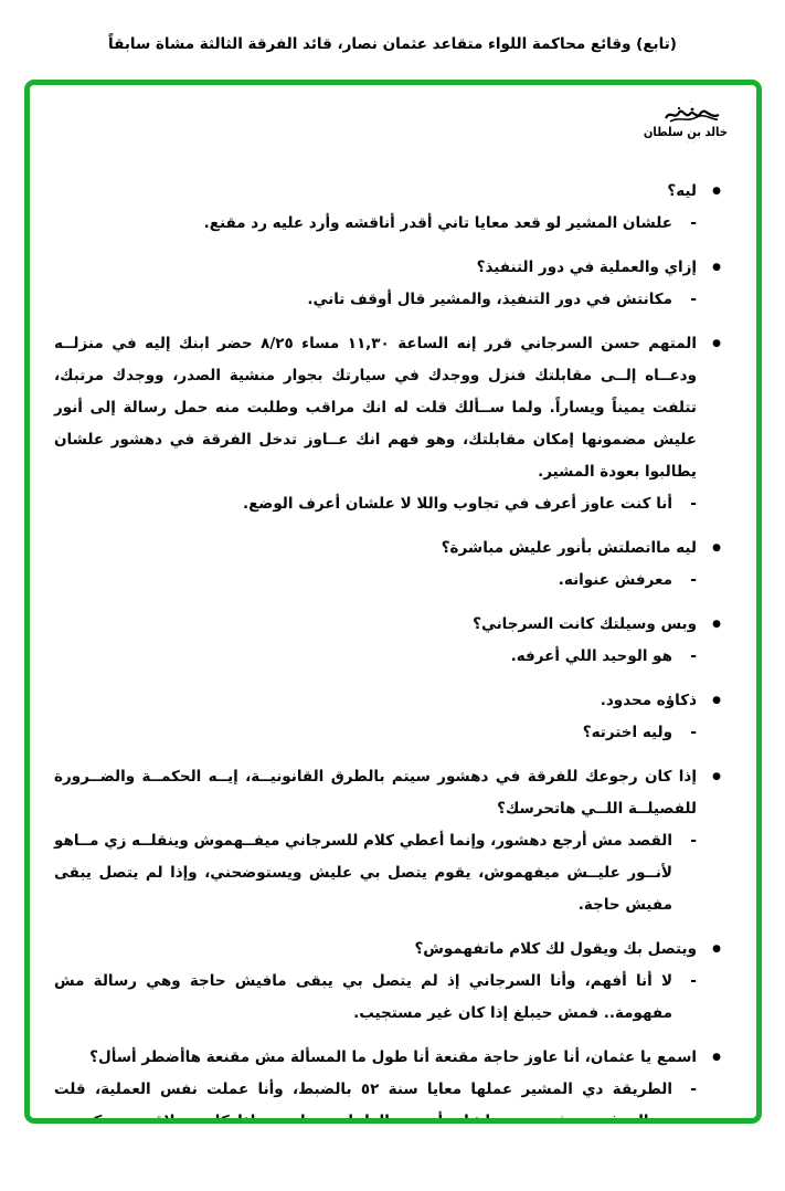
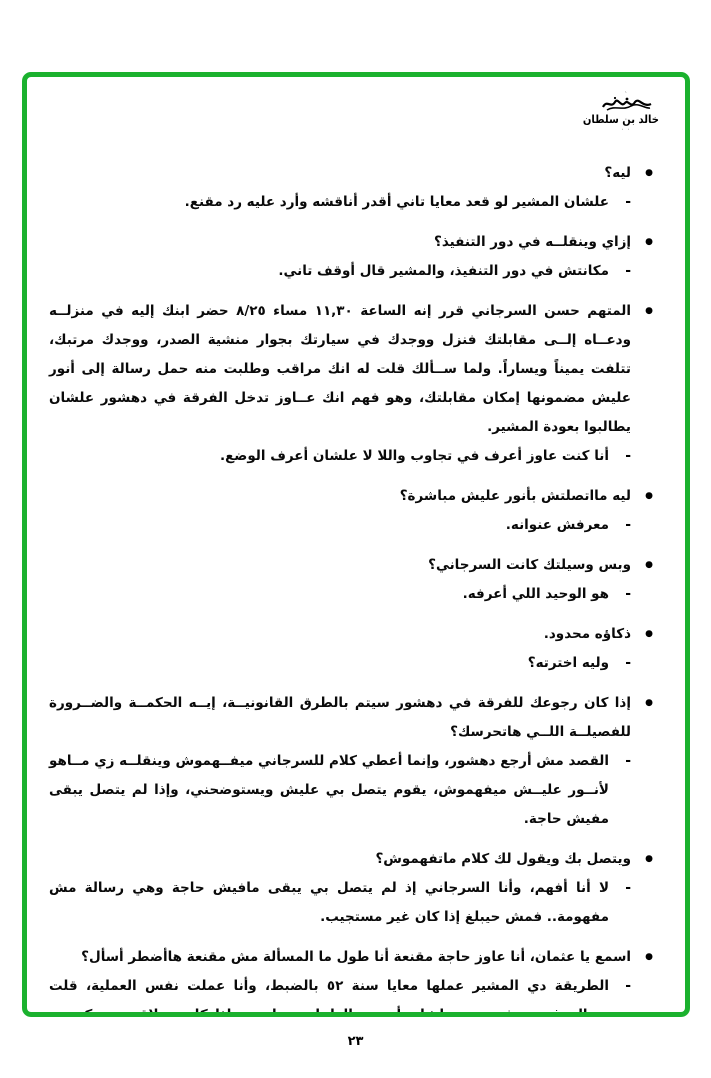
- (تابع) وقائع محاكمة اللواء متقاعد عثمان نصار، قائد الفرقة الثالثة مشاة سابقاً
  خالد بن سلطان
  ●
  ليه؟
  -
  علشان المشير لو قعد معايا تاني أقدر أناقشه وأرد عليه رد مقنع.
  ●
- إزاي والعملية في دور التنفيذ؟
+ إزاي وينقلــه في دور التنفيذ؟
  -
  مكانتش في دور التنفيذ، والمشير قال أوقف تاني.
  ●
  المتهم حسن السرجاني قرر إنه الساعة ١١,٣٠ مساء ٨/٢٥ حضر ابنك إليه في منزلــه ودعــاه إلــى مقابلتك فنزل ووجدك في سيارتك بجوار منشية الصدر، ووجدك مرتبك، تتلفت يميناً ويساراً. ولما ســألك قلت له انك مراقب وطلبت منه حمل رسالة إلى أنور عليش مضمونها إمكان مقابلتك، وهو فهم انك عــاوز تدخل الفرقة في دهشور علشان يطالبوا بعودة المشير.
  -
  أنا كنت عاوز أعرف في تجاوب واللا لا علشان أعرف الوضع.
  ●
  ليه مااتصلتش بأنور عليش مباشرة؟
  -
  معرفش عنوانه.
  ●
  وبس وسيلتك كانت السرجاني؟
  -
  هو الوحيد اللي أعرفه.
  ●
  ذكاؤه محدود.
  -
  وليه اخترته؟
  ●
  إذا كان رجوعك للفرقة في دهشور سيتم بالطرق القانونيــة، إيــه الحكمــة والضــرورة للفصيلــة اللــي هاتحرسك؟
  -
  القصد مش أرجع دهشور، وإنما أعطي كلام للسرجاني ميفــهموش وينقلــه زي مــاهو لأنــور عليــش ميفهموش، يقوم يتصل بي عليش ويستوضحني، وإذا لم يتصل يبقى مفيش حاجة.
  ●
  ويتصل بك ويقول لك كلام ماتفهموش؟
  -
  لا أنا أفهم، وأنا السرجاني إذ لم يتصل بي يبقى مافيش حاجة وهي رسالة مش مفهومة.. فمش حيبلغ إذا كان غير مستجيب.
  ●
  اسمع يا عثمان، أنا عاوز حاجة مقنعة أنا طول ما المسألة مش مقنعة هاأضطر أسأل؟
  -
+ ٢٣
